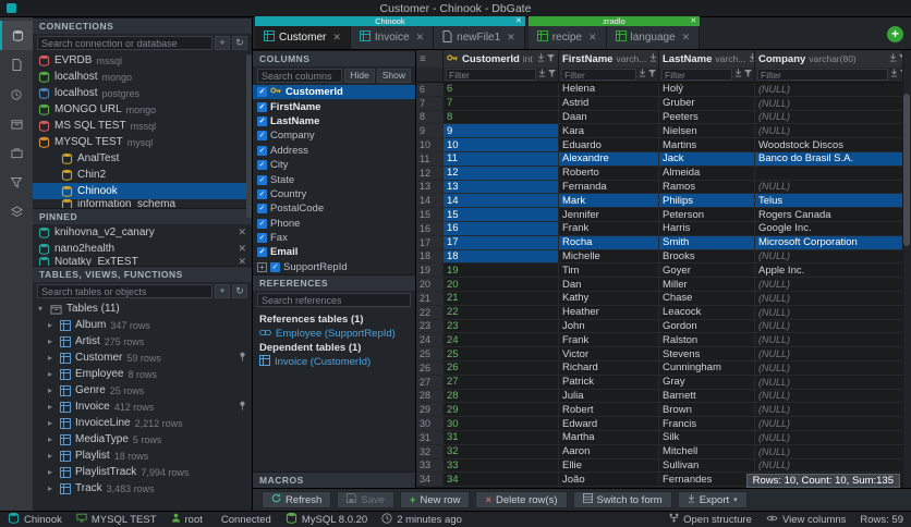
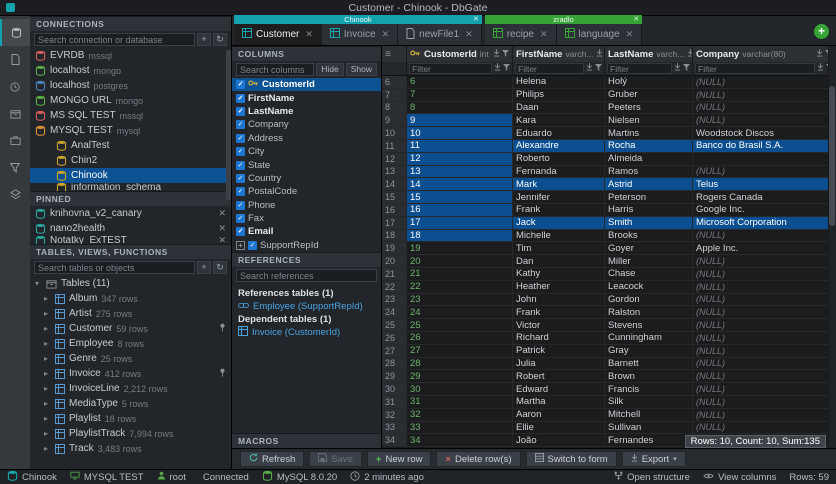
  Customer - Chinook - DbGate
  CONNECTIONS
  Search connection or database
  +
  ↻
  EVRDB
  mssql
  localhost
  mongo
  localhost
  postgres
  MONGO URL
  mongo
  MS SQL TEST
  mssql
  MYSQL TEST
  mysql
  AnalTest
  Chin2
  Chinook
  information_schema
  PINNED
  knihovna_v2_canary
  ✕
  nano2health
  ✕
  Notatky_ExTEST
  ✕
  TABLES, VIEWS, FUNCTIONS
  Search tables or objects
  +
  ↻
  ▾
  Tables (11)
  ▸
  Album
  347 rows
  ▸
  Artist
  275 rows
  ▸
  Customer
  59 rows
  ▸
  Employee
  8 rows
  ▸
  Genre
  25 rows
  ▸
  Invoice
  412 rows
  ▸
  InvoiceLine
  2,212 rows
  ▸
  MediaType
  5 rows
  ▸
  Playlist
  18 rows
  ▸
  PlaylistTrack
  7,994 rows
  ▸
  Track
  3,483 rows
  Chinook
  Customer
  ✕
  Invoice
  ✕
  newFile1
  ✕
  zradlo
  recipe
  ✕
  language
  ✕
  +
  COLUMNS
  Search columns
  Hide
  Show
  CustomerId
  FirstName
  LastName
  Company
  Address
  City
  State
  Country
  PostalCode
  Phone
  Fax
  Email
  +
  SupportRepId
  REFERENCES
  Search references
  References tables (1)
  Employee (SupportRepId)
  Dependent tables (1)
  Invoice (CustomerId)
  MACROS
  ≡
  CustomerId
  int
  FirstName
  varch...
  LastName
  varch...
  Company
  varchar(80)
  Filter
  Filter
  Filter
  Filter
  6
  6
  Helena
  Holý
  (NULL)
  7
  7
- Astrid
+ Philips
  Gruber
  (NULL)
  8
  8
  Daan
  Peeters
  (NULL)
  9
  9
  Kara
  Nielsen
  (NULL)
  10
  10
  Eduardo
  Martins
  Woodstock Discos
  11
  11
  Alexandre
- Jack
+ Rocha
  Banco do Brasil S.A.
  12
  12
  Roberto
  Almeida
  13
  13
  Fernanda
  Ramos
  (NULL)
  14
  14
  Mark
- Philips
+ Astrid
  Telus
  15
  15
  Jennifer
  Peterson
  Rogers Canada
  16
  16
  Frank
  Harris
  Google Inc.
  17
  17
- Rocha
+ Jack
  Smith
  Microsoft Corporation
  18
  18
  Michelle
  Brooks
  (NULL)
  19
  19
  Tim
  Goyer
  Apple Inc.
  20
  20
  Dan
  Miller
  (NULL)
  21
  21
  Kathy
  Chase
  (NULL)
  22
  22
  Heather
  Leacock
  (NULL)
  23
  23
  John
  Gordon
  (NULL)
  24
  24
  Frank
  Ralston
  (NULL)
  25
  25
  Victor
  Stevens
  (NULL)
  26
  26
  Richard
  Cunningham
  (NULL)
  27
  27
  Patrick
  Gray
  (NULL)
  28
  28
  Julia
  Barnett
  (NULL)
  29
  29
  Robert
  Brown
  (NULL)
  30
  30
  Edward
  Francis
  (NULL)
  31
  31
  Martha
  Silk
  (NULL)
  32
  32
  Aaron
  Mitchell
  (NULL)
  33
  33
  Ellie
  Sullivan
  (NULL)
  34
  34
  João
  Fernandes
  Rows: 10, Count: 10, Sum:135
  Refresh
  Save
  +
  New row
  ×
  Delete row(s)
  Switch to form
  Export
  Chinook
  MYSQL TEST
  root
  Connected
  MySQL 8.0.20
  2 minutes ago
  Open structure
  View columns
  Rows: 59
